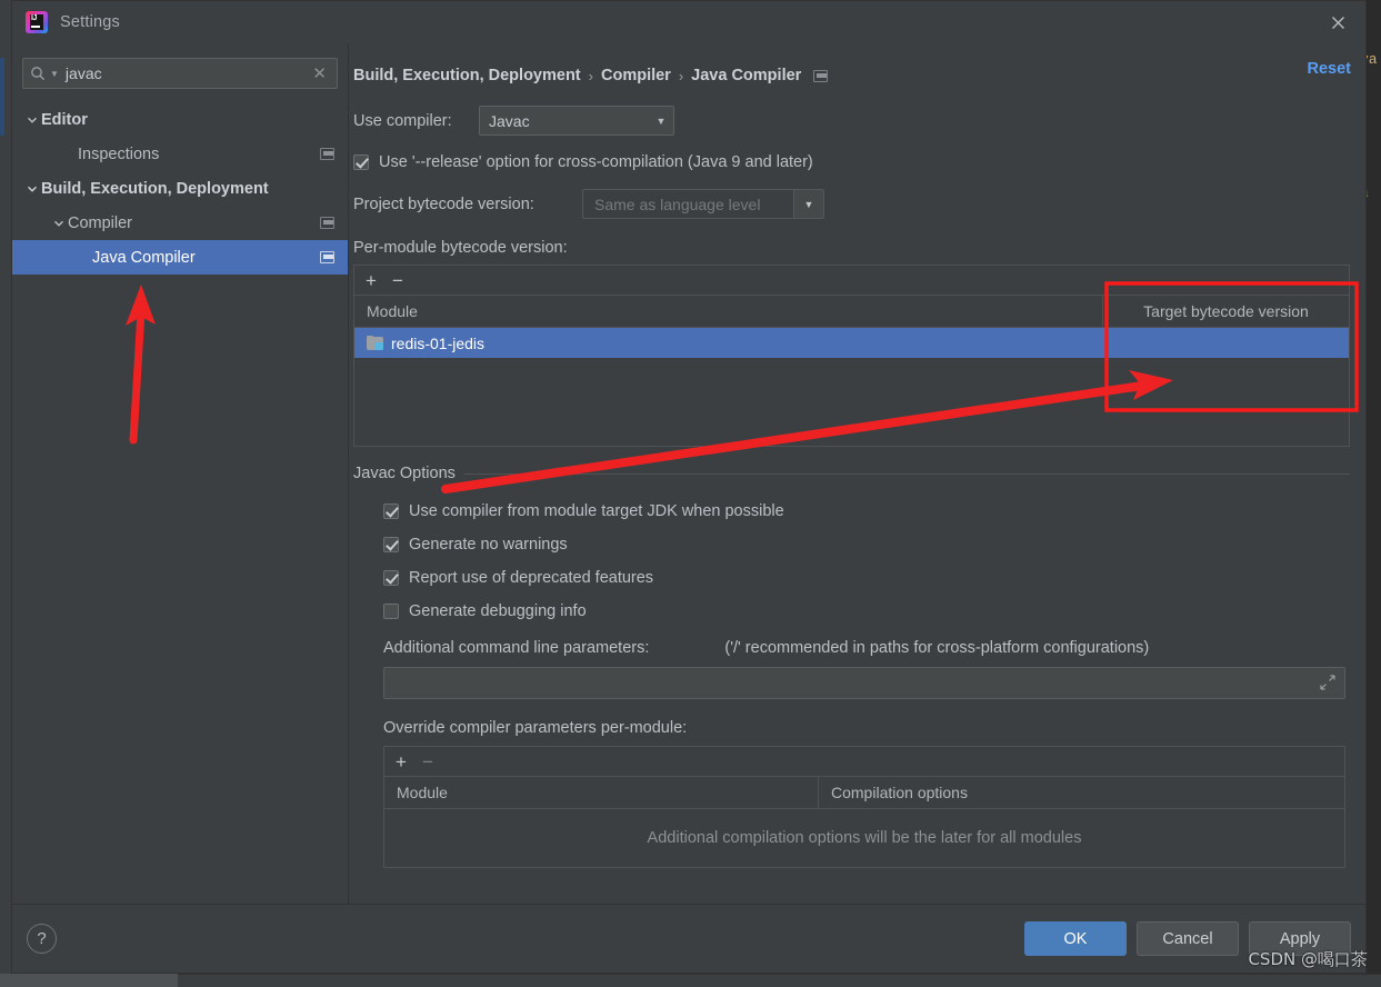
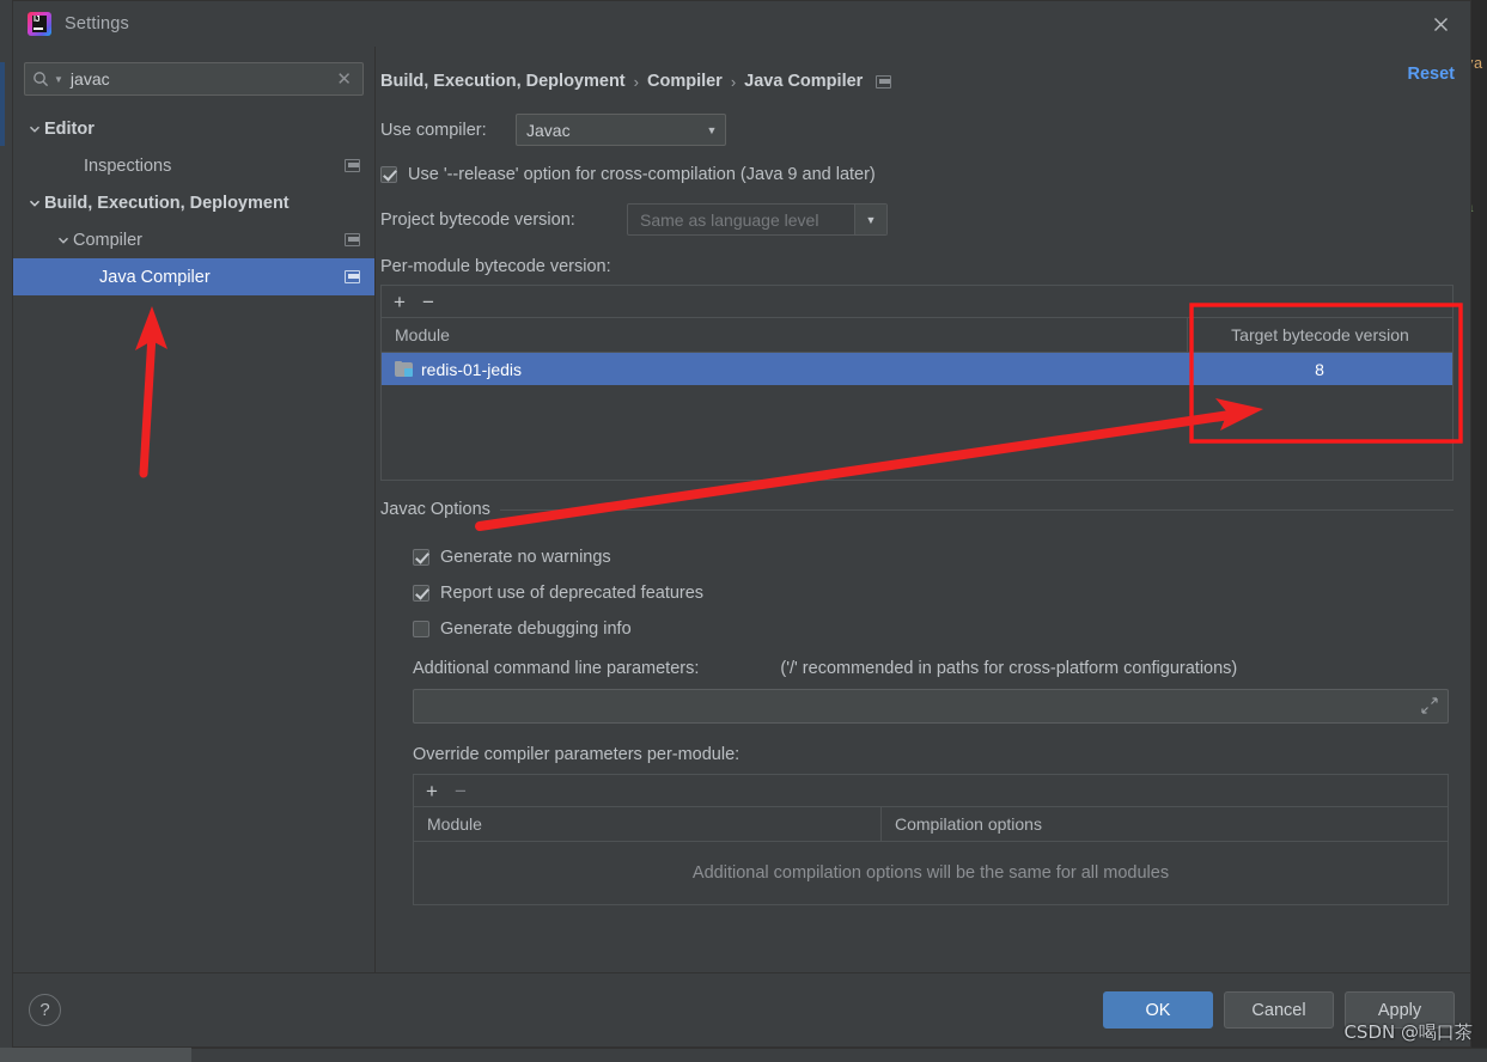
  Settings
  ▼
  javac
  ✕
  Editor
  Inspections
  Build, Execution, Deployment
  Compiler
  Java Compiler
  Build, Execution, Deployment
  ›
  Compiler
  ›
  Java Compiler
  Reset
  Use compiler:
  Javac
  ▼
  Use '--release' option for cross-compilation (Java 9 and later)
  Project bytecode version:
  Same as language level
  ▼
  Per-module bytecode version:
  +
  −
  Module
  Target bytecode version
  redis-01-jedis
+ 8
  Javac Options
- Use compiler from module target JDK when possible
  Generate no warnings
  Report use of deprecated features
  Generate debugging info
  Additional command line parameters:
  ('/' recommended in paths for cross-platform configurations)
  Override compiler parameters per-module:
  +
  −
  Module
  Compilation options
- Additional compilation options will be the later for all modules
+ Additional compilation options will be the same for all modules
  ?
  OK
  Cancel
  Apply
  CSDN @喝口茶
